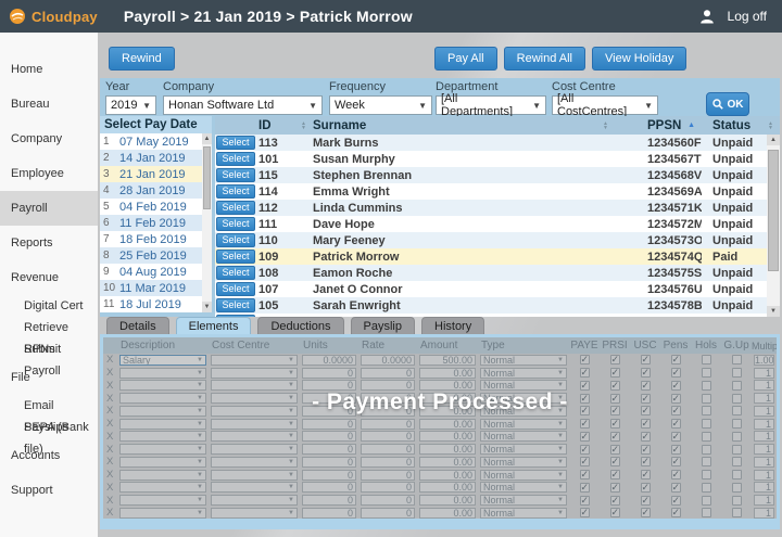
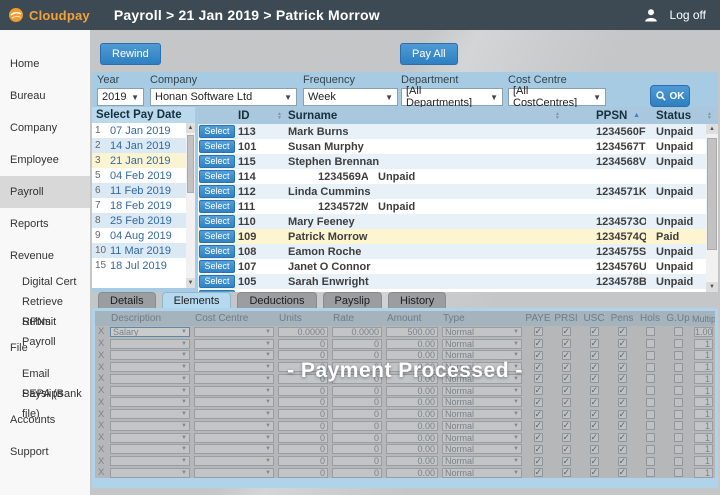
  Cloudpay
  Payroll > 21 Jan 2019 > Patrick Morrow
  Log off
  Home
  Bureau
  Company
  Employee
  Payroll
  Reports
  Revenue
  Digital Cert
  Retrieve RPNs
  Submit Payroll
  File
  Email Payslips
  SEPA (Bank file)
  Accounts
  Support
  Rewind
  Pay All
- Rewind All
- View Holiday
  Year
  2019
  ▼
  Company
  Honan Software Ltd
  ▼
  Frequency
  Week
  ▼
  Department
  [All Departments]
  ▼
  Cost Centre
  [All CostCentres]
  ▼
  OK
  Select Pay Date
  1
- 07 May 2019
+ 07 Jan 2019
  2
  14 Jan 2019
  3
  21 Jan 2019
- 4
- 28 Jan 2019
  5
  04 Feb 2019
  6
  11 Feb 2019
  7
  18 Feb 2019
  8
  25 Feb 2019
  9
  04 Aug 2019
  10
  11 Mar 2019
- 11
+ 15
  18 Jul 2019
  ID
  Surname
  PPSN
  Status
  Select
  113
  Mark Burns
  1234560F
  Unpaid
  Select
  101
  Susan Murphy
  1234567T
  Unpaid
  Select
  115
  Stephen Brennan
  1234568V
  Unpaid
  Select
  114
- Emma Wright
  1234569A
  Unpaid
  Select
  112
  Linda Cummins
  1234571K
  Unpaid
  Select
  111
- Dave Hope
  1234572M
  Unpaid
  Select
  110
  Mary Feeney
  1234573O
  Unpaid
  Select
  109
  Patrick Morrow
  1234574Q
  Paid
  Select
  108
  Eamon Roche
  1234575S
  Unpaid
  Select
  107
  Janet O Connor
  1234576U
  Unpaid
  Select
  105
  Sarah Enwright
  1234578B
  Unpaid
  Details
  Elements
  Deductions
  Payslip
  History
  Description
  Cost Centre
  Units
  Rate
  Amount
  Type
  PAYE
  PRSI
  USC
  Pens
  Hols
  G.Up
  X
  Salary
  0.0000
  0.0000
  500.00
  Normal
  X
  0
  0
  0.00
  Normal
  1
  X
  0
  0
  0.00
  Normal
  1
  X
  0
  0
  0.00
  Normal
  1
  X
  0
  0
  0.00
  Normal
  1
  X
  0
  0
  0.00
  Normal
  1
  X
  0
  0
  0.00
  Normal
  1
  X
  0
  0
  0.00
  Normal
  1
  X
  0
  0
  0.00
  Normal
  1
  X
  0
  0
  0.00
  Normal
  1
  X
  0
  0
  0.00
  Normal
  1
  X
  0
  0
  0.00
  Normal
  1
  X
  0
  0
  0.00
  Normal
  1
  - Payment Processed -
